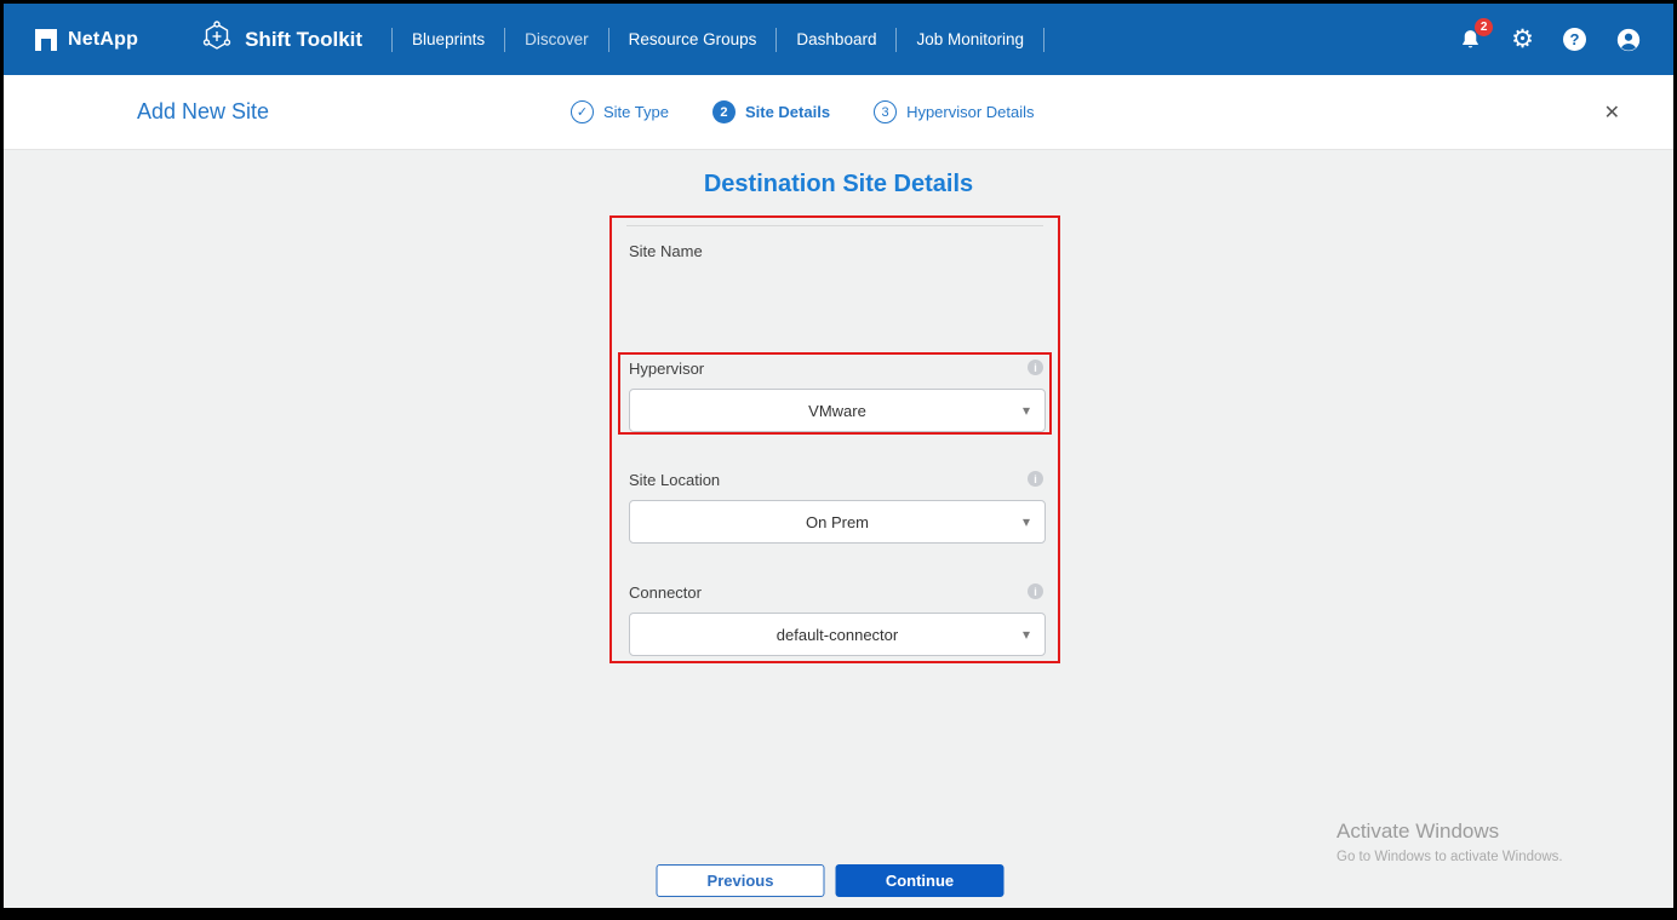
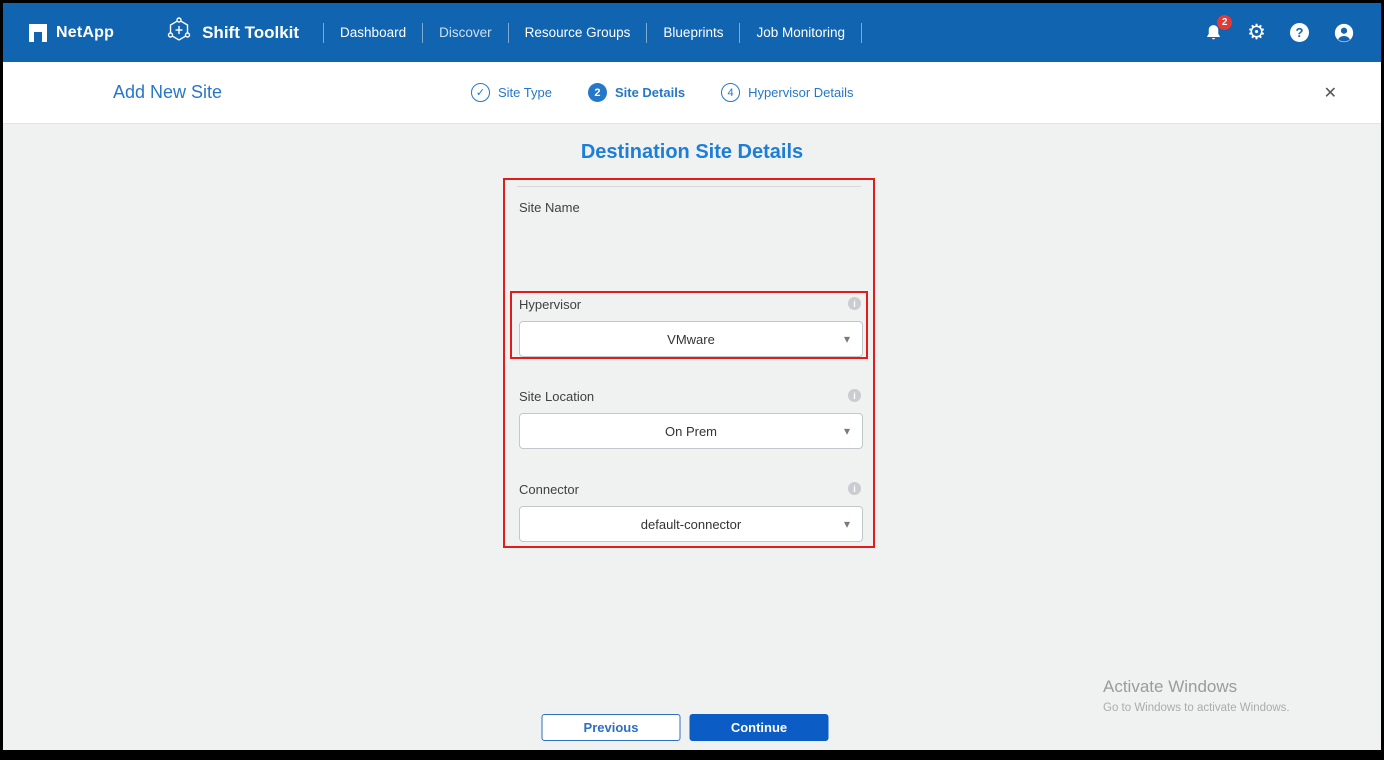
  NetApp
  Shift Toolkit
- Blueprints
+ Dashboard
  Discover
  Resource Groups
- Dashboard
+ Blueprints
  Job Monitoring
  2
  ⚙
  ?
  Add New Site
  ✓
  Site Type
  2
  Site Details
- 3
+ 4
  Hypervisor Details
  ✕
  Destination Site Details
  Site Name
  Hypervisor
  i
  VMware
  ▾
  Site Location
  i
  On Prem
  ▾
  Connector
  i
  default-connector
  ▾
  Previous
  Continue
  Activate Windows
  Go to Windows to activate Windows.
